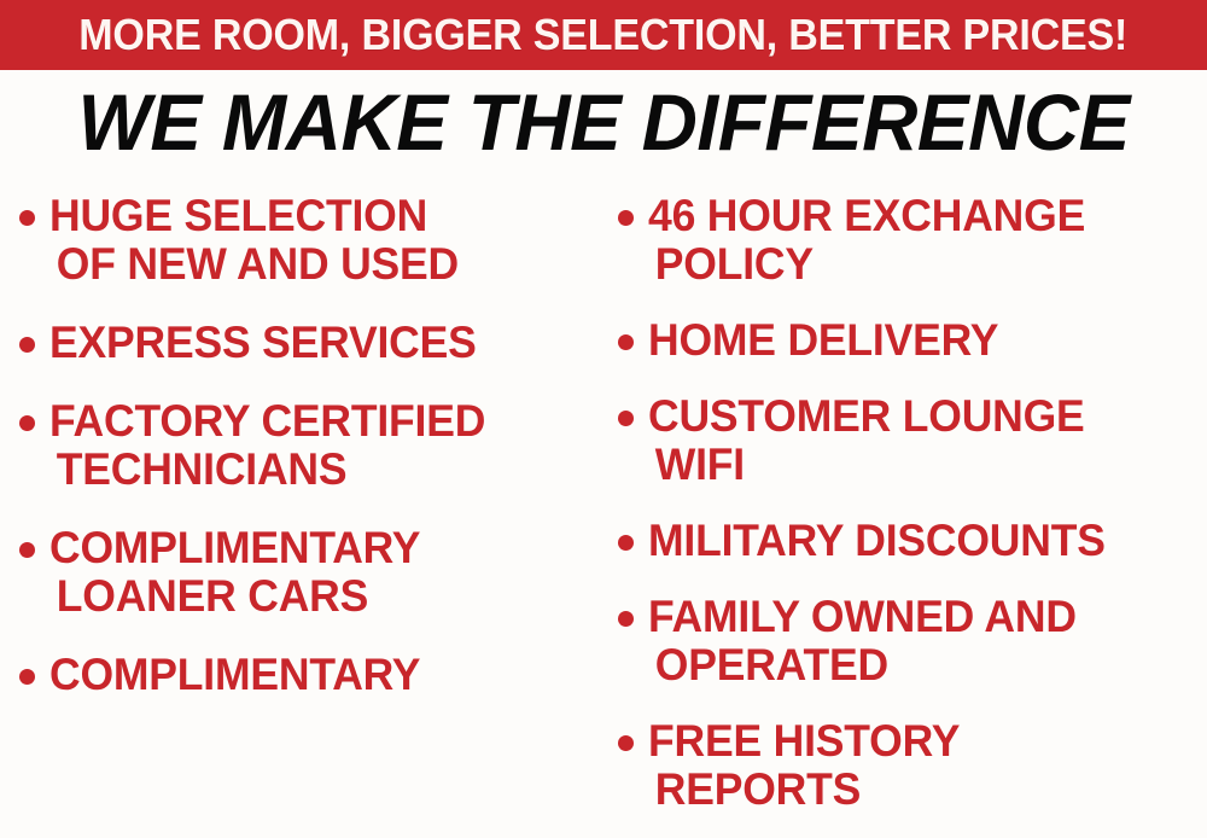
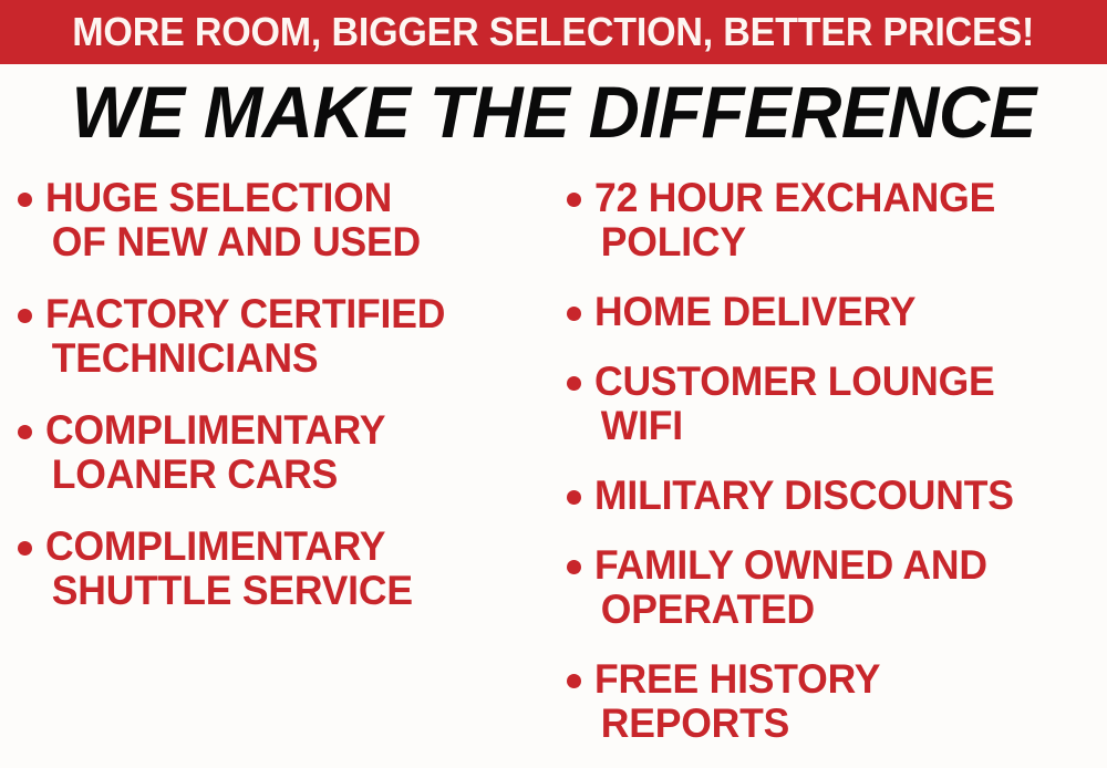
  MORE ROOM, BIGGER SELECTION, BETTER PRICES!
  WE MAKE THE DIFFERENCE
  HUGE SELECTION
  OF NEW AND USED
- EXPRESS SERVICES
  FACTORY CERTIFIED
  TECHNICIANS
  COMPLIMENTARY
  LOANER CARS
  COMPLIMENTARY
+ SHUTTLE SERVICE
- 46 HOUR EXCHANGE
+ 72 HOUR EXCHANGE
  POLICY
  HOME DELIVERY
  CUSTOMER LOUNGE
  WIFI
  MILITARY DISCOUNTS
  FAMILY OWNED AND
  OPERATED
  FREE HISTORY
  REPORTS
